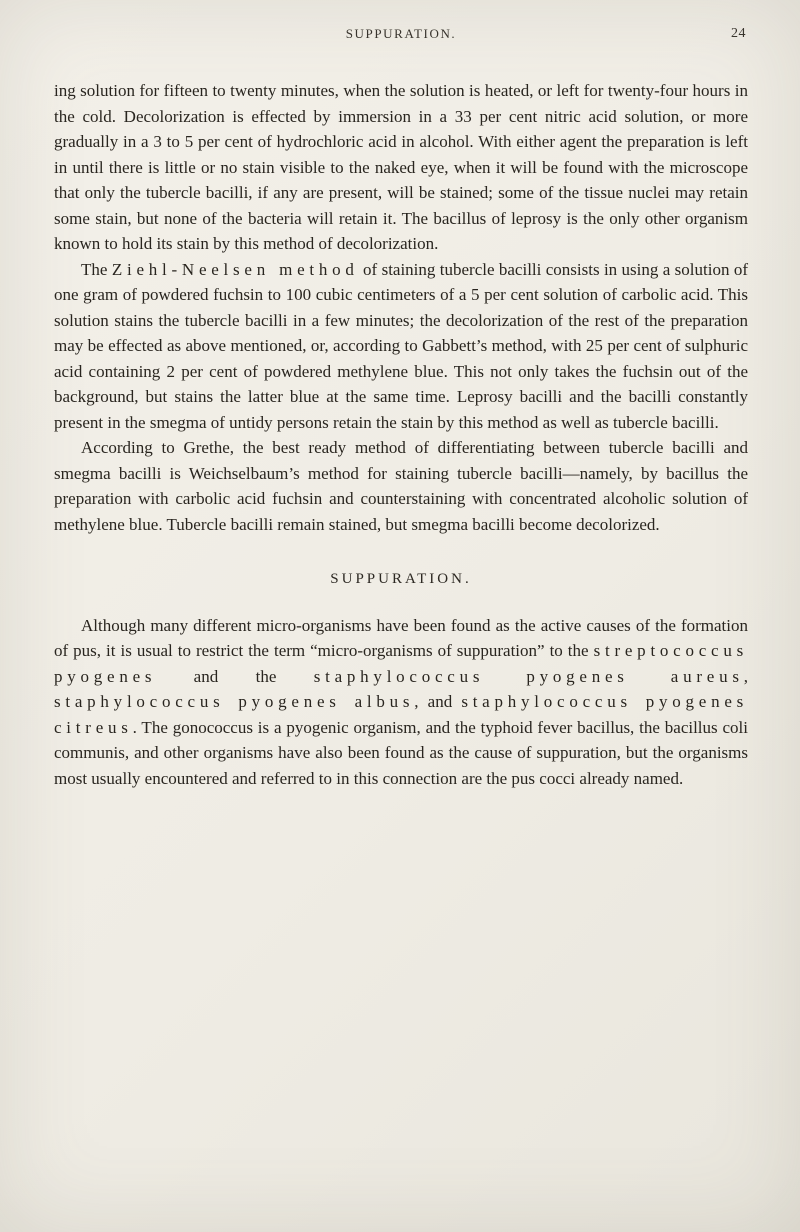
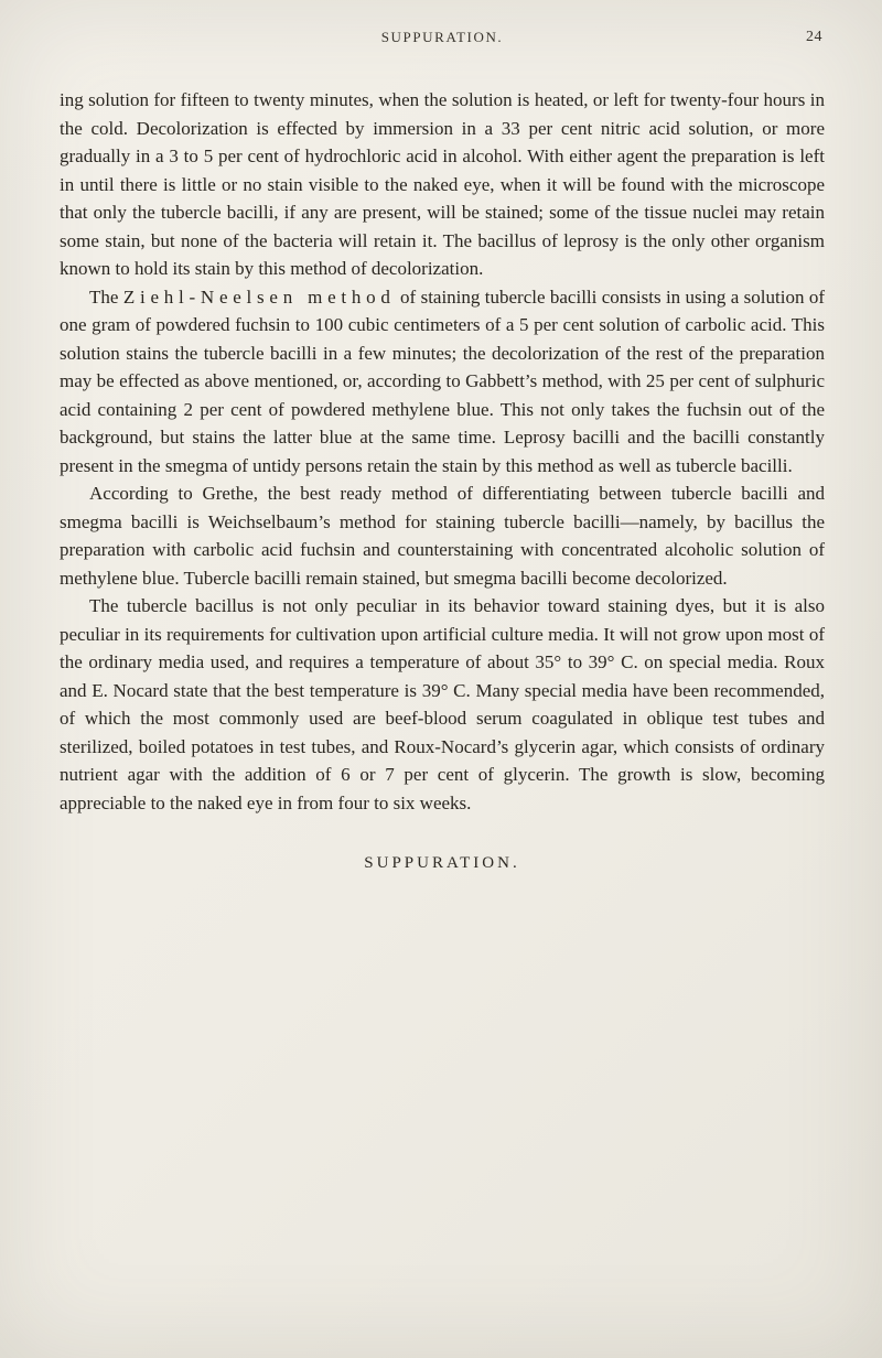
  SUPPURATION.
  24
  ing solution for fifteen to twenty minutes, when the solution is heated, or left for twenty-four hours in the cold. Decolorization is effected by immersion in a 33 per cent nitric acid solution, or more gradually in a 3 to 5 per cent of hydrochloric acid in alcohol. With either agent the preparation is left in until there is little or no stain visible to the naked eye, when it will be found with the microscope that only the tubercle bacilli, if any are present, will be stained; some of the tissue nuclei may retain some stain, but none of the bacteria will retain it. The bacillus of leprosy is the only other organism known to hold its stain by this method of decolorization.
  The Ziehl-Neelsen method of staining tubercle bacilli consists in using a solution of one gram of powdered fuchsin to 100 cubic centimeters of a 5 per cent solution of carbolic acid. This solution stains the tubercle bacilli in a few minutes; the decolorization of the rest of the preparation may be effected as above mentioned, or, according to Gabbett’s method, with 25 per cent of sulphuric acid containing 2 per cent of powdered methylene blue. This not only takes the fuchsin out of the background, but stains the latter blue at the same time. Leprosy bacilli and the bacilli constantly present in the smegma of untidy persons retain the stain by this method as well as tubercle bacilli.
  According to Grethe, the best ready method of differentiating between tubercle bacilli and smegma bacilli is Weichselbaum’s method for staining tubercle bacilli—namely, by bacillus the preparation with carbolic acid fuchsin and counterstaining with concentrated alcoholic solution of methylene blue. Tubercle bacilli remain stained, but smegma bacilli become decolorized.
+ The tubercle bacillus is not only peculiar in its behavior toward staining dyes, but it is also peculiar in its requirements for cultivation upon artificial culture media. It will not grow upon most of the ordinary media used, and requires a temperature of about 35° to 39° C. on special media. Roux and E. Nocard state that the best temperature is 39° C. Many special media have been recommended, of which the most commonly used are beef-blood serum coagulated in oblique test tubes and sterilized, boiled potatoes in test tubes, and Roux-Nocard’s glycerin agar, which consists of ordinary nutrient agar with the addition of 6 or 7 per cent of glycerin. The growth is slow, becoming appreciable to the naked eye in from four to six weeks.
  SUPPURATION.
- Although many different micro-organisms have been found as the active causes of the formation of pus, it is usual to restrict the term “micro-organisms of suppuration” to the streptococcus pyogenes and the staphylococcus pyogenes aureus, staphylococcus pyogenes albus, and staphylococcus pyogenes citreus. The gonococcus is a pyogenic organism, and the typhoid fever bacillus, the bacillus coli communis, and other organisms have also been found as the cause of suppuration, but the organisms most usually encountered and referred to in this connection are the pus cocci already named.
